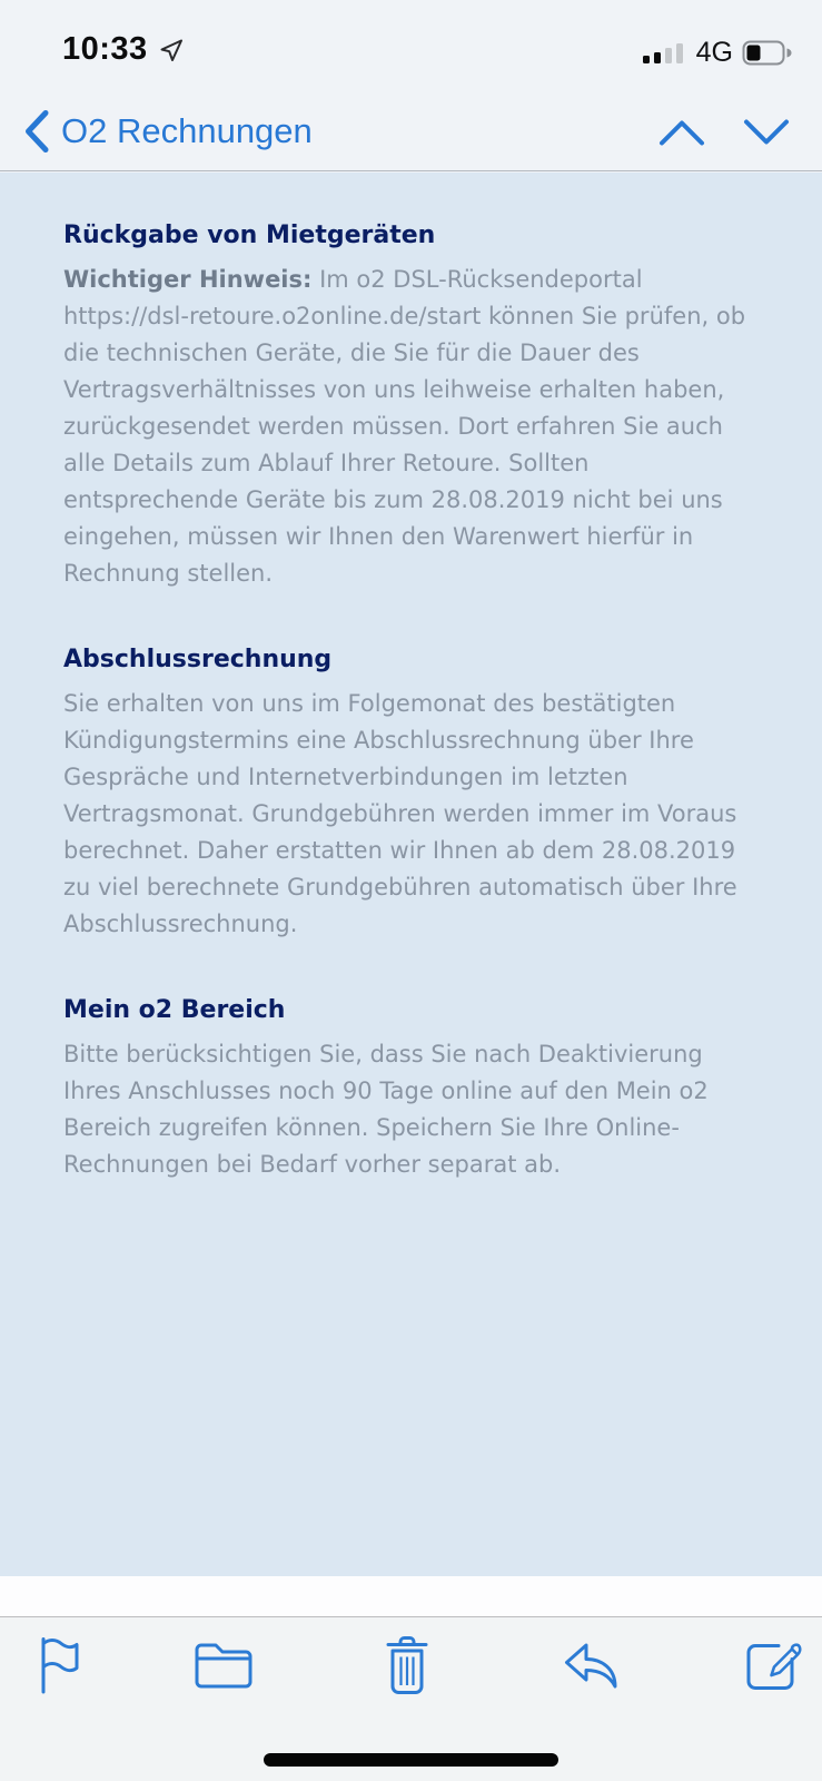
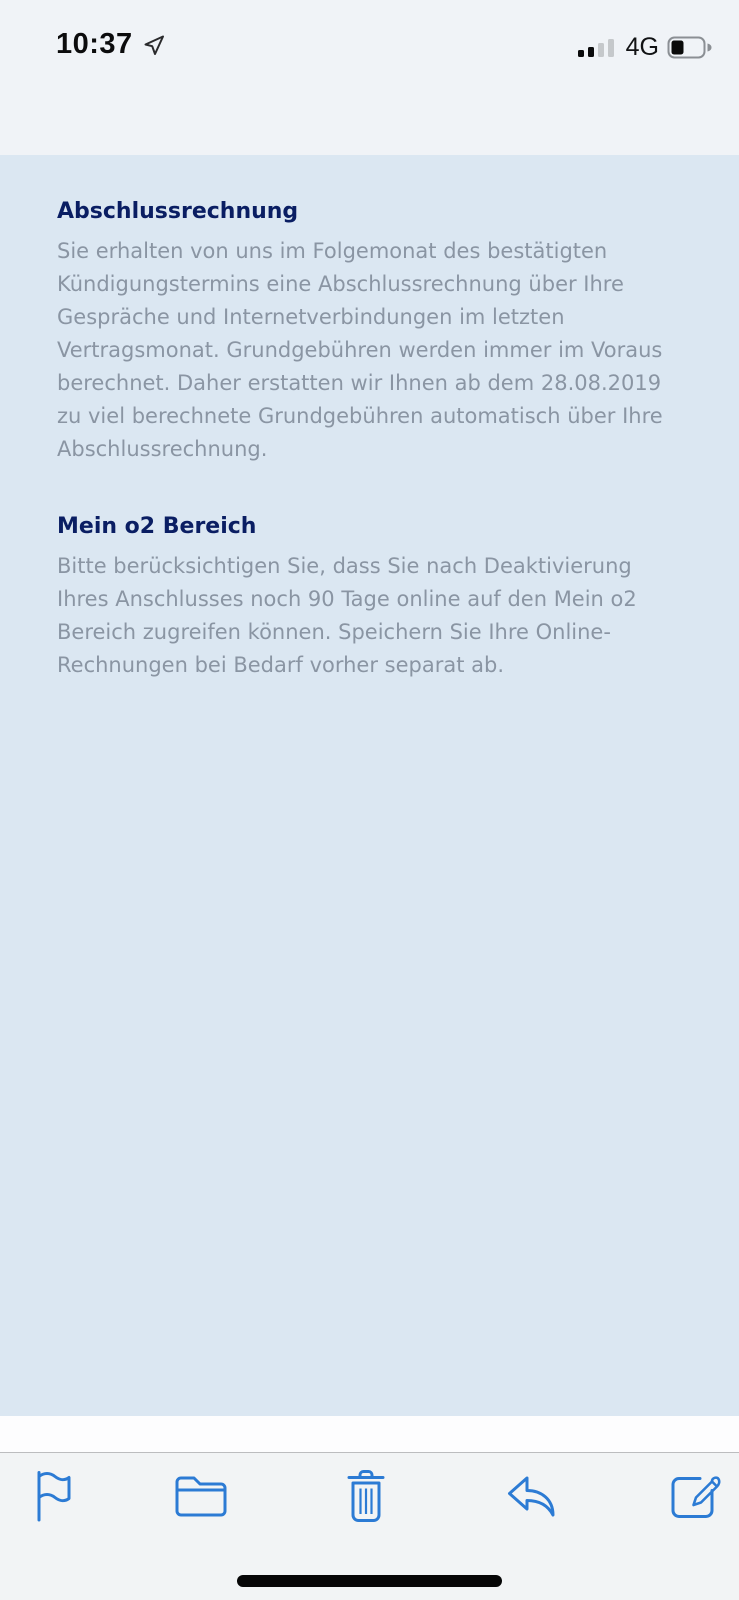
- 10:33
+ 10:37
  4G
- O2 Rechnungen
- Rückgabe von Mietgeräten
- Wichtiger Hinweis: Im o2 DSL-Rücksendeportal https://dsl-retoure.o2online.de/start können Sie prüfen, ob die technischen Geräte, die Sie für die Dauer des Vertragsverhältnisses von uns leihweise erhalten haben, zurückgesendet werden müssen. Dort erfahren Sie auch alle Details zum Ablauf Ihrer Retoure. Sollten entsprechende Geräte bis zum 28.08.2019 nicht bei uns eingehen, müssen wir Ihnen den Warenwert hierfür in Rechnung stellen.
  Abschlussrechnung
  Sie erhalten von uns im Folgemonat des bestätigten Kündigungstermins eine Abschlussrechnung über Ihre Gespräche und Internetverbindungen im letzten Vertragsmonat. Grundgebühren werden immer im Voraus berechnet. Daher erstatten wir Ihnen ab dem 28.08.2019 zu viel berechnete Grundgebühren automatisch über Ihre Abschlussrechnung.
  Mein o2 Bereich
  Bitte berücksichtigen Sie, dass Sie nach Deaktivierung Ihres Anschlusses noch 90 Tage online auf den Mein o2 Bereich zugreifen können. Speichern Sie Ihre Online-Rechnungen bei Bedarf vorher separat ab.
